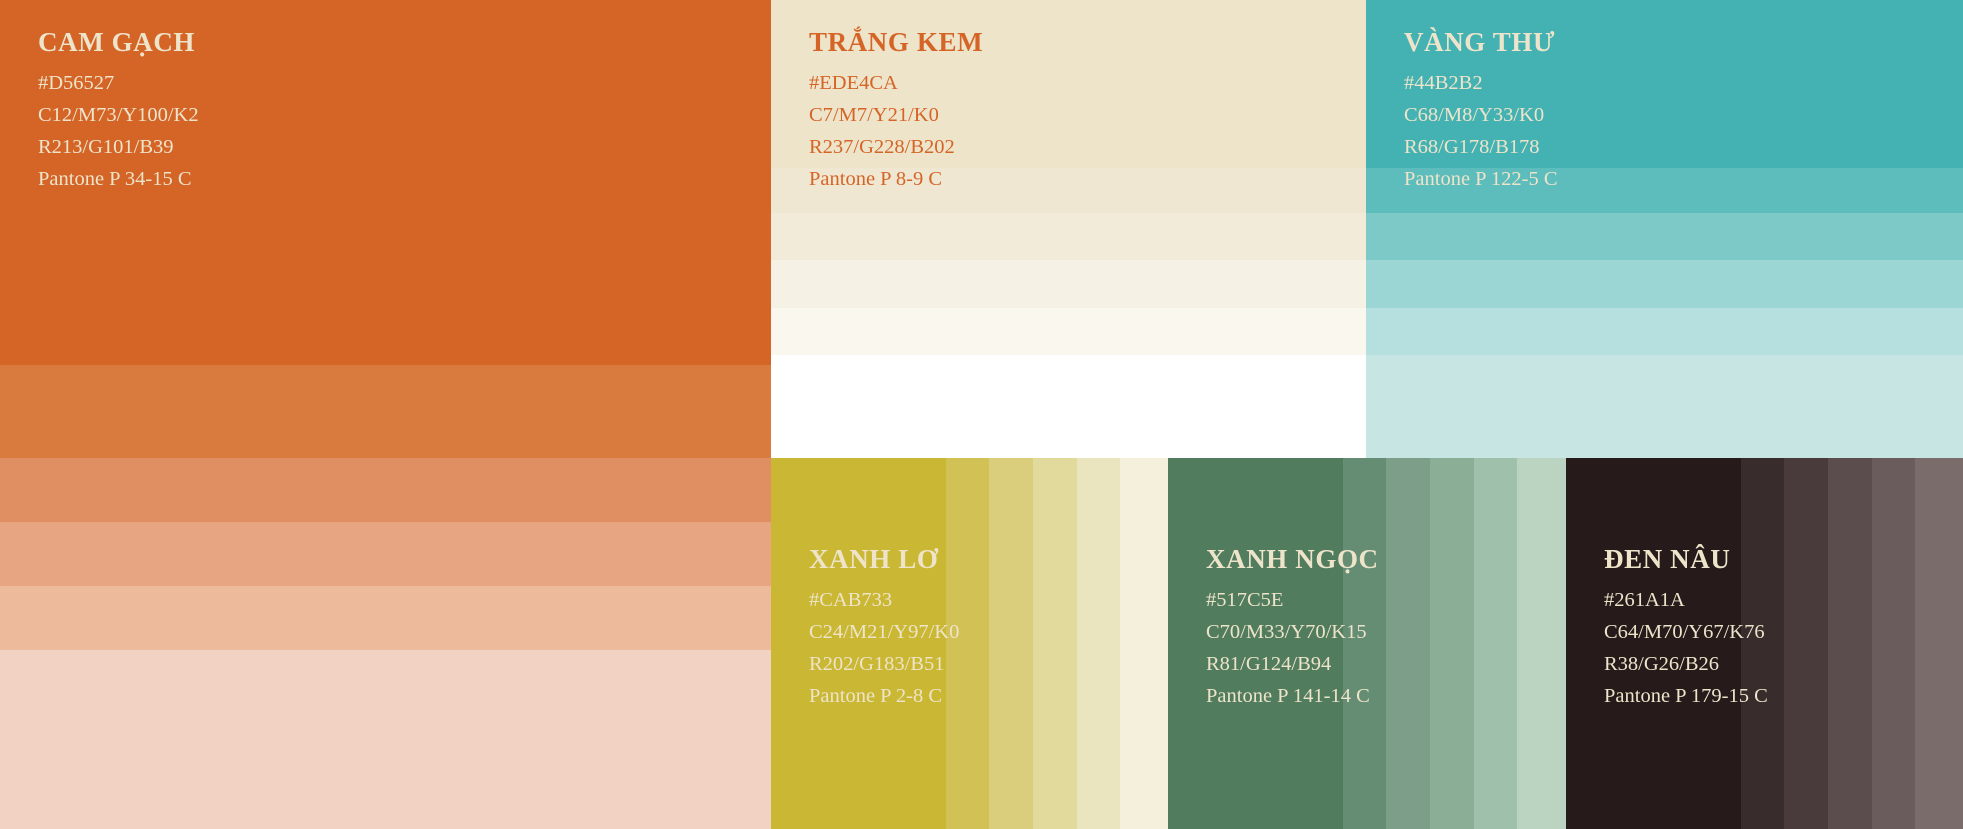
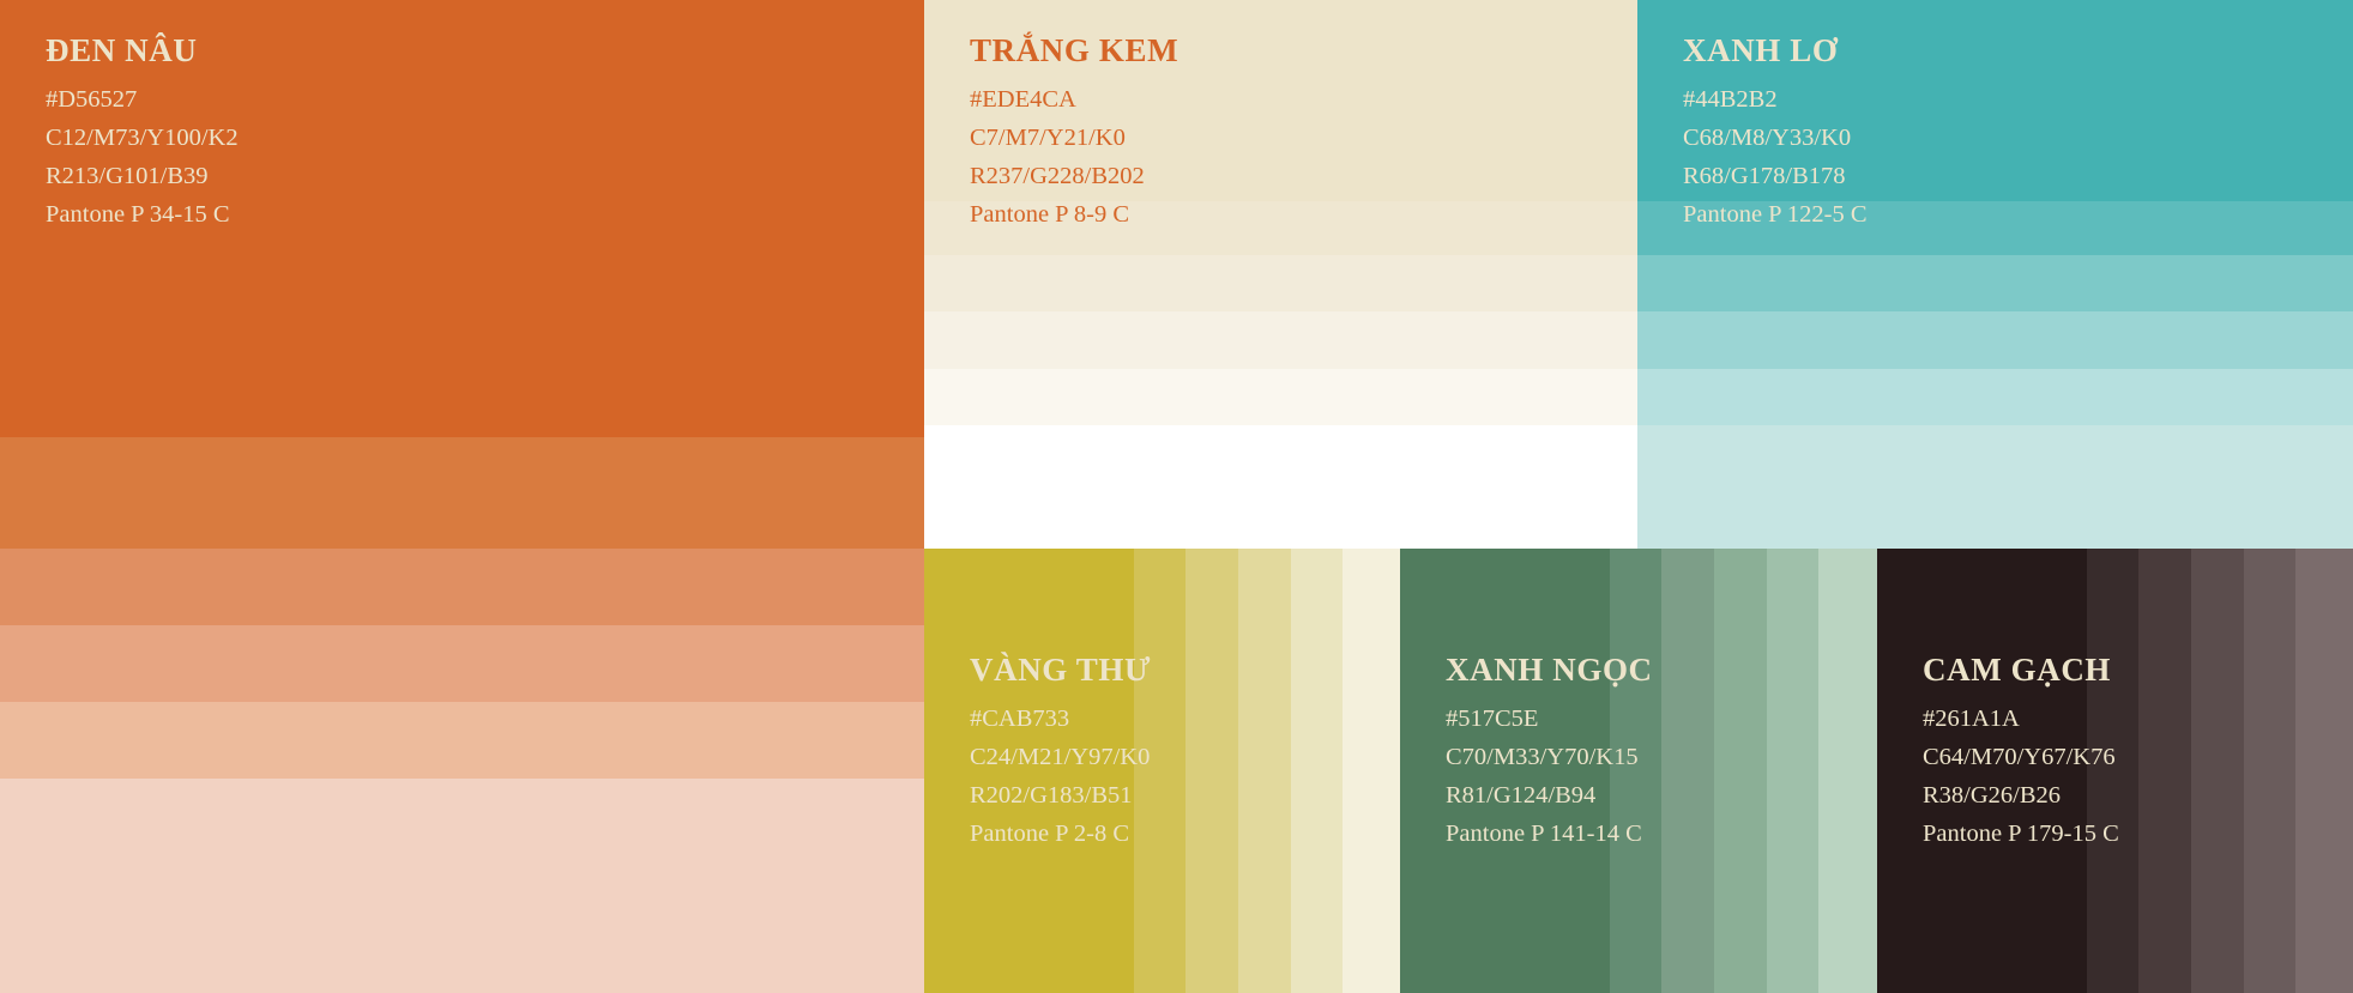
- CAM GẠCH
+ ĐEN NÂU
  #D56527
  C12/M73/Y100/K2
  R213/G101/B39
  Pantone P 34-15 C
  TRẮNG KEM
  #EDE4CA
  C7/M7/Y21/K0
  R237/G228/B202
  Pantone P 8-9 C
- VÀNG THƯ
+ XANH LƠ
  #44B2B2
  C68/M8/Y33/K0
  R68/G178/B178
  Pantone P 122-5 C
- XANH LƠ
+ VÀNG THƯ
  #CAB733
  C24/M21/Y97/K0
  R202/G183/B51
  Pantone P 2-8 C
  XANH NGỌC
  #517C5E
  C70/M33/Y70/K15
  R81/G124/B94
  Pantone P 141-14 C
- ĐEN NÂU
+ CAM GẠCH
  #261A1A
  C64/M70/Y67/K76
  R38/G26/B26
  Pantone P 179-15 C
